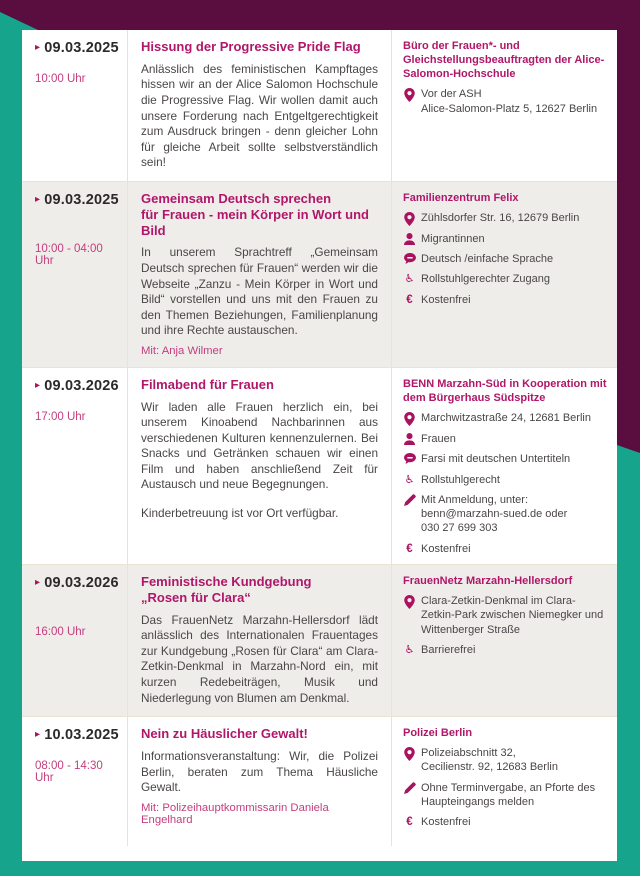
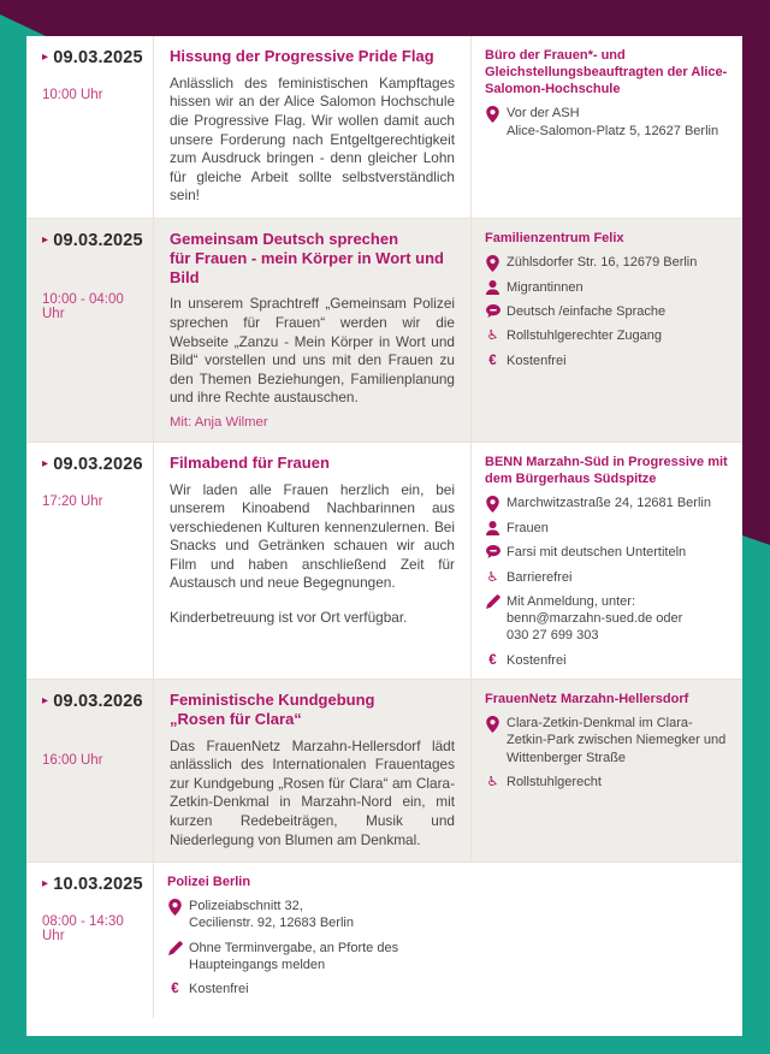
  ▸
  09.03.2025
  10:00 Uhr
  Hissung der Progressive Pride Flag
  Anlässlich des feministischen Kampftages hissen wir an der Alice Salomon Hochschule die Progressive Flag. Wir wollen damit auch unsere Forderung nach Entgeltgerechtigkeit zum Ausdruck bringen - denn gleicher Lohn für gleiche Arbeit sollte selbstverständlich sein!
  Büro der Frauen*- und Gleichstellungsbeauftragten der Alice-Salomon-Hochschule
  Vor der ASH
  Alice-Salomon-Platz 5, 12627 Berlin
  ▸
  09.03.2025
  10:00 - 04:00 Uhr
  Gemeinsam Deutsch sprechen
  für Frauen - mein Körper in Wort und Bild
- In unserem Sprachtreff „Gemeinsam Deutsch sprechen für Frauen“ werden wir die Webseite „Zanzu - Mein Körper in Wort und Bild“ vorstellen und uns mit den Frauen zu den Themen Beziehungen, Familienplanung und ihre Rechte austauschen.
+ In unserem Sprachtreff „Gemeinsam Polizei sprechen für Frauen“ werden wir die Webseite „Zanzu - Mein Körper in Wort und Bild“ vorstellen und uns mit den Frauen zu den Themen Beziehungen, Familienplanung und ihre Rechte austauschen.
  Mit: Anja Wilmer
  Familienzentrum Felix
  Zühlsdorfer Str. 16, 12679 Berlin
  Migrantinnen
  Deutsch /einfache Sprache
  ♿
  Rollstuhlgerechter Zugang
  €
  Kostenfrei
  ▸
  09.03.2026
- 17:00 Uhr
+ 17:20 Uhr
  Filmabend für Frauen
- Wir laden alle Frauen herzlich ein, bei unserem Kinoabend Nachbarinnen aus verschiedenen Kulturen kennenzulernen. Bei Snacks und Getränken schauen wir einen Film und haben anschließend Zeit für Austausch und neue Begegnungen.
+ Wir laden alle Frauen herzlich ein, bei unserem Kinoabend Nachbarinnen aus verschiedenen Kulturen kennenzulernen. Bei Snacks und Getränken schauen wir auch Film und haben anschließend Zeit für Austausch und neue Begegnungen.
  Kinderbetreuung ist vor Ort verfügbar.
- BENN Marzahn-Süd in Kooperation mit dem Bürgerhaus Südspitze
+ BENN Marzahn-Süd in Progressive mit dem Bürgerhaus Südspitze
  Marchwitzastraße 24, 12681 Berlin
  Frauen
  Farsi mit deutschen Untertiteln
  ♿
- Rollstuhlgerecht
+ Barrierefrei
  Mit Anmeldung, unter:
  benn@marzahn-sued.de oder
  030 27 699 303
  €
  Kostenfrei
  ▸
  09.03.2026
  16:00 Uhr
  Feministische Kundgebung
  „Rosen für Clara“
  Das FrauenNetz Marzahn-Hellersdorf lädt anlässlich des Internationalen Frauentages zur Kundgebung „Rosen für Clara“ am Clara-Zetkin-Denkmal in Marzahn-Nord ein, mit kurzen Redebeiträgen, Musik und Niederlegung von Blumen am Denkmal.
  FrauenNetz Marzahn-Hellersdorf
  Clara-Zetkin-Denkmal im Clara-Zetkin-Park zwischen Niemegker und Wittenberger Straße
  ♿
- Barrierefrei
+ Rollstuhlgerecht
  ▸
  10.03.2025
  08:00 - 14:30 Uhr
- Nein zu Häuslicher Gewalt!
- Informationsveranstaltung: Wir, die Polizei Berlin, beraten zum Thema Häusliche Gewalt.
- Mit: Polizeihauptkommissarin Daniela Engelhard
  Polizei Berlin
  Polizeiabschnitt 32,
  Cecilienstr. 92, 12683 Berlin
  Ohne Terminvergabe, an Pforte des Haupteingangs melden
  €
  Kostenfrei
